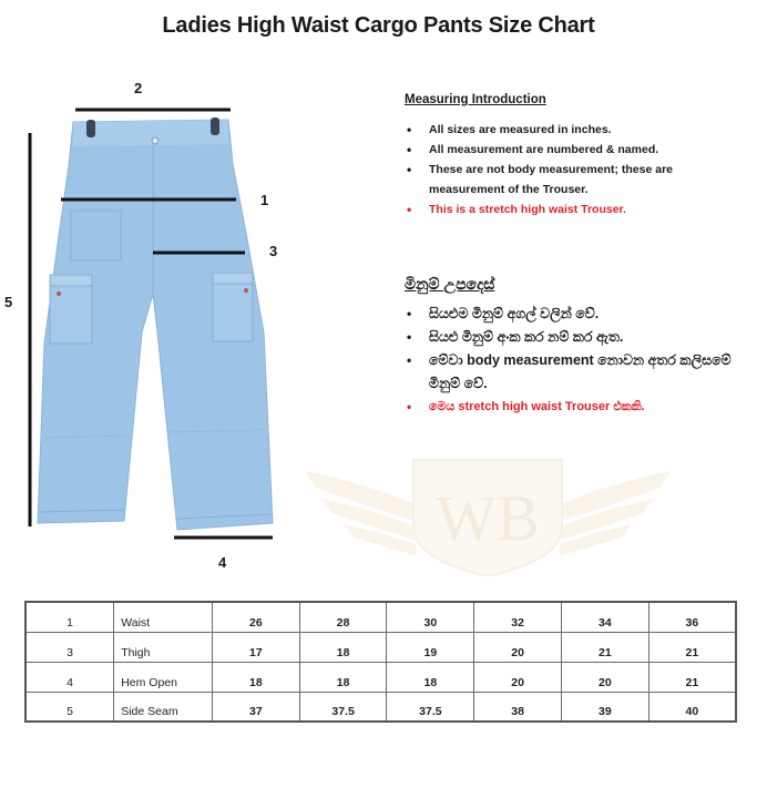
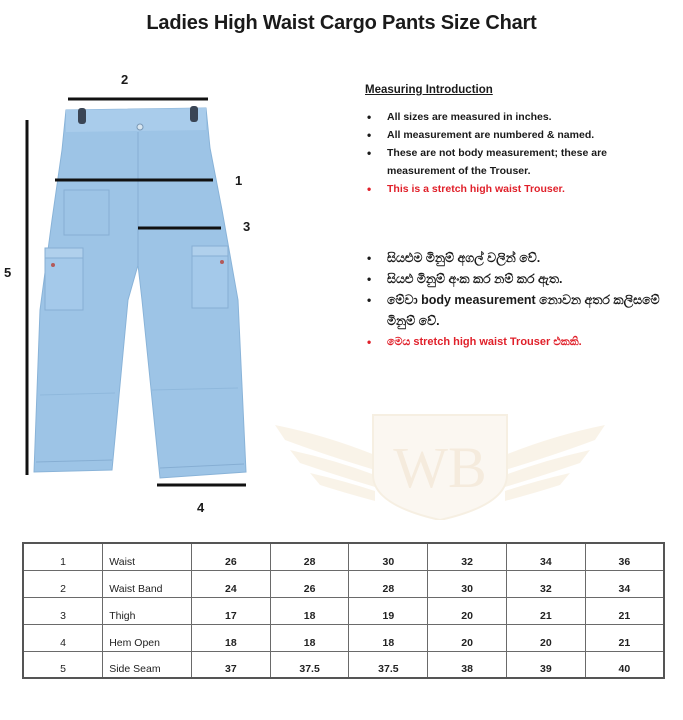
  Ladies High Waist Cargo Pants Size Chart
  2
  1
  3
  4
  5
  Measuring Introduction
  All sizes are measured in inches.
  All measurement are numbered & named.
  These are not body measurement; these are measurement of the Trouser.
  This is a stretch high waist Trouser.
- මිනුම් උපදෙස්
  සියළුම මිනුම් අගල් වලින් වේ.
  සියළු මිනුම් අංක කර නම් කර ඇත.
  මේවා body measurement නොවන අතර කලිසමේ මිනුම් වේ.
  මෙය stretch high waist Trouser එකකි.
  1	Waist	26	28	30	32	34	36
+ 2	Waist Band	24	26	28	30	32	34
  3	Thigh	17	18	19	20	21	21
  4	Hem Open	18	18	18	20	20	21
  5	Side Seam	37	37.5	37.5	38	39	40
